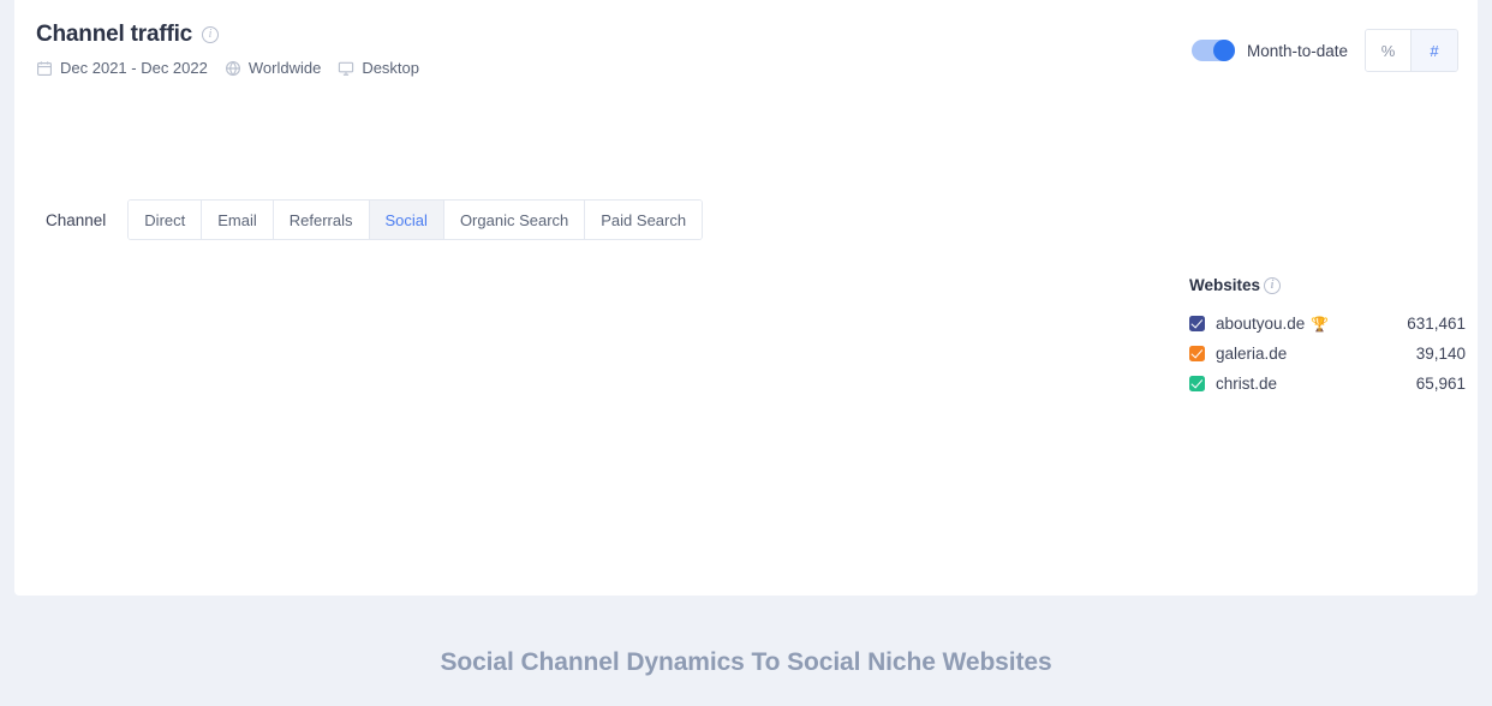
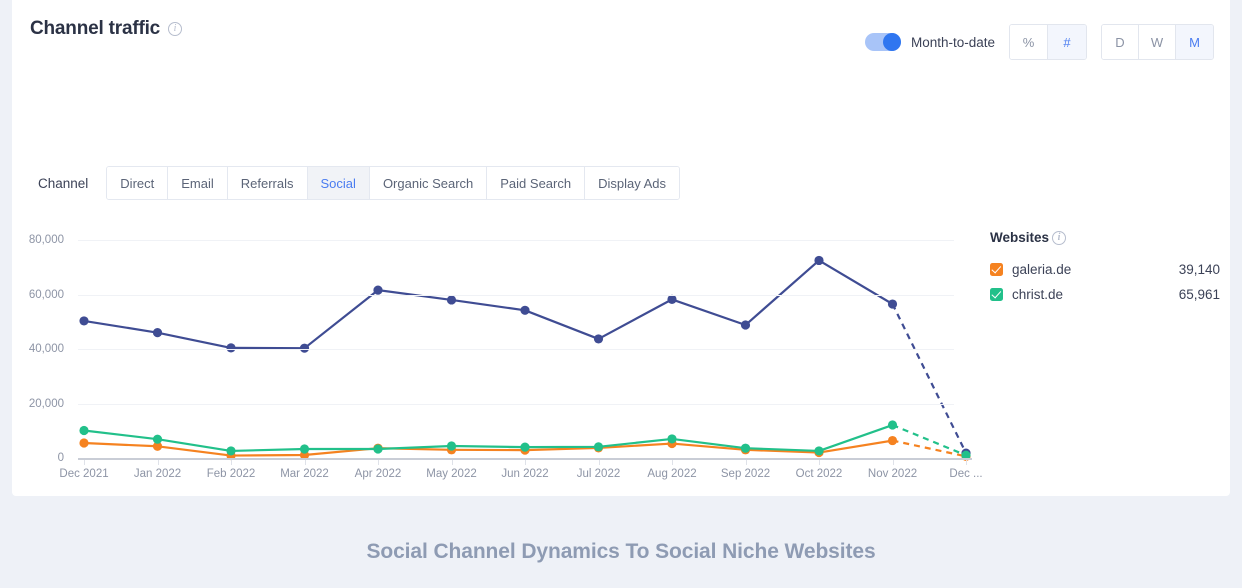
  Channel traffic
  i
- Dec 2021 - Dec 2022
- Worldwide
- Desktop
  Month-to-date
  %
  #
+ D
+ W
+ M
  Channel
  Direct
  Email
  Referrals
  Social
  Organic Search
  Paid Search
+ Display Ads
+ 0
+ 20,000
+ 40,000
+ 60,000
+ 80,000
+ Dec 2021
+ Jan 2022
+ Feb 2022
+ Mar 2022
+ Apr 2022
+ May 2022
+ Jun 2022
+ Jul 2022
+ Aug 2022
+ Sep 2022
+ Oct 2022
+ Nov 2022
+ Dec ...
  Websites
  i
- aboutyou.de
- 🏆
- 631,461
  galeria.de
  39,140
  christ.de
  65,961
  Social Channel Dynamics To Social Niche Websites
